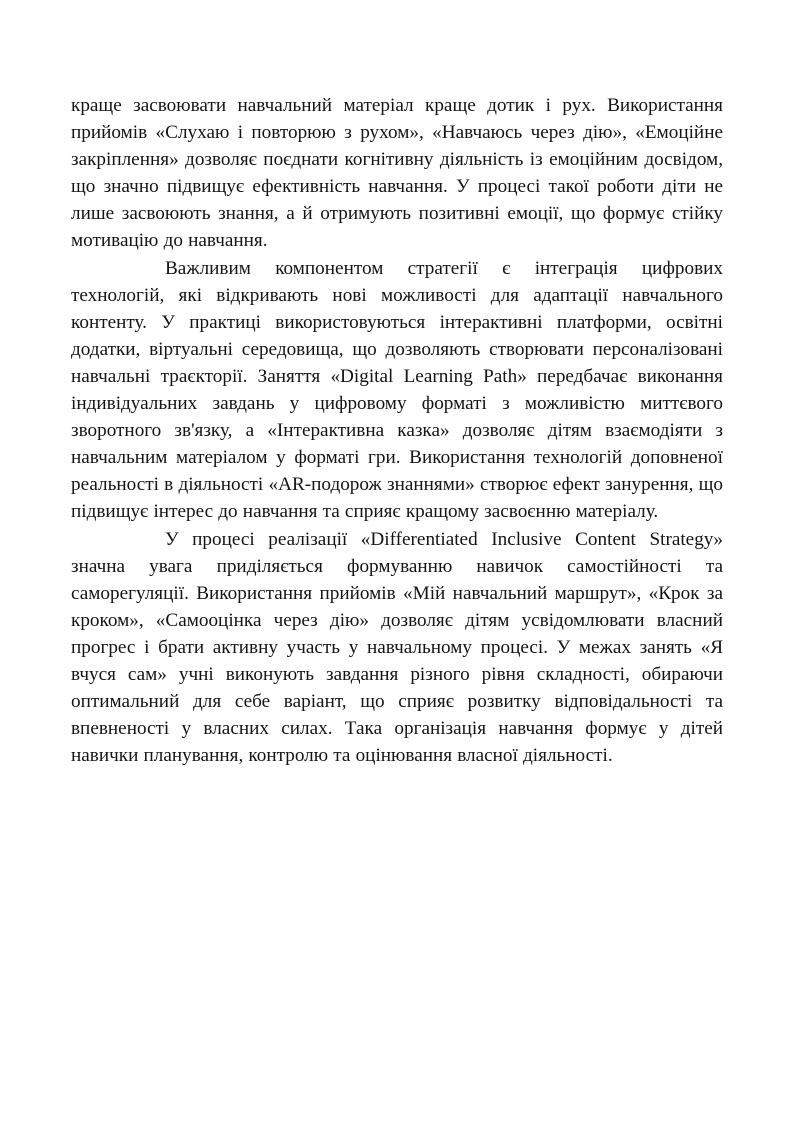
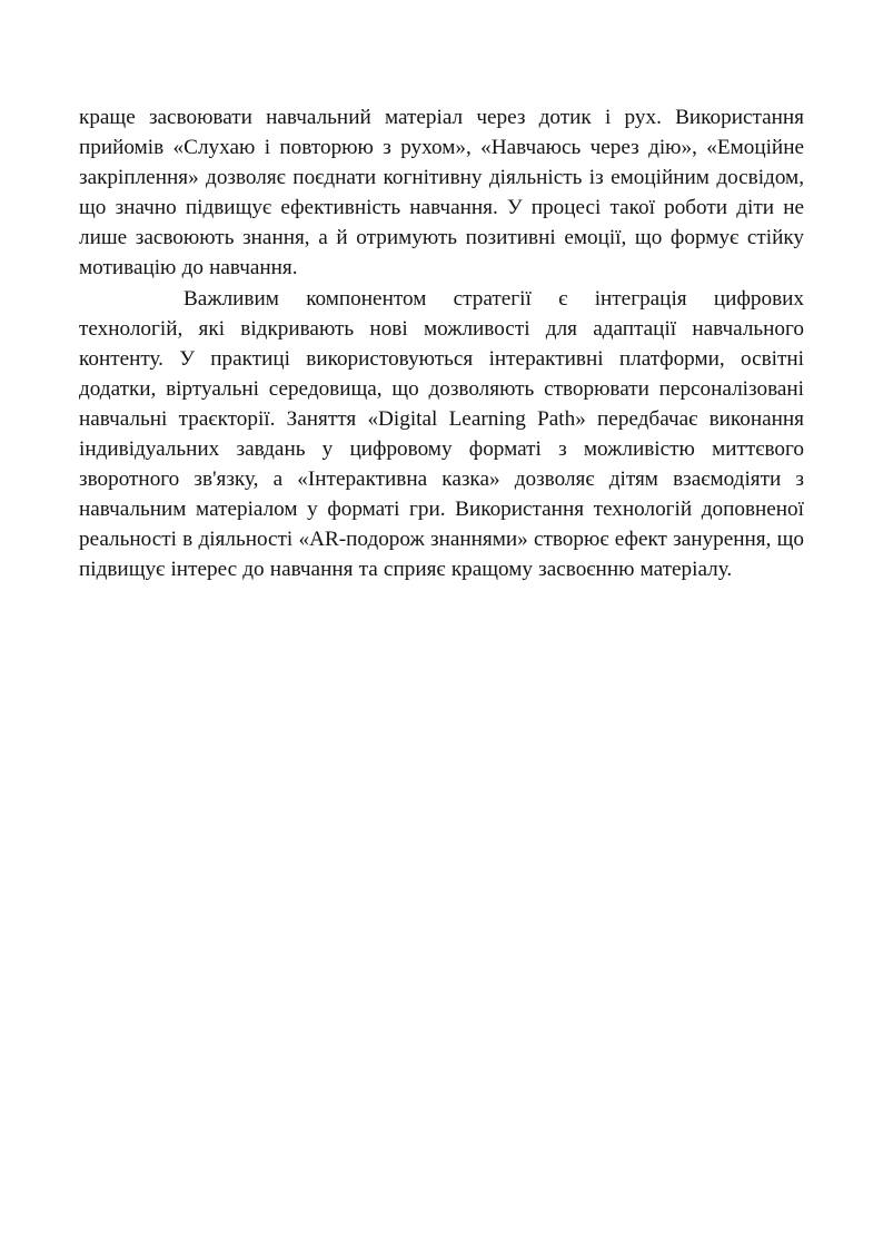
- краще засвоювати навчальний матеріал краще дотик і рух. Використання прийомів «Слухаю і повторюю з рухом», «Навчаюсь через дію», «Емоційне закріплення» дозволяє поєднати когнітивну діяльність із емоційним досвідом, що значно підвищує ефективність навчання. У процесі такої роботи діти не лише засвоюють знання, а й отримують позитивні емоції, що формує стійку мотивацію до навчання.
+ краще засвоювати навчальний матеріал через дотик і рух. Використання прийомів «Слухаю і повторюю з рухом», «Навчаюсь через дію», «Емоційне закріплення» дозволяє поєднати когнітивну діяльність із емоційним досвідом, що значно підвищує ефективність навчання. У процесі такої роботи діти не лише засвоюють знання, а й отримують позитивні емоції, що формує стійку мотивацію до навчання.
  Важливим компонентом стратегії є інтеграція цифрових технологій, які відкривають нові можливості для адаптації навчального контенту. У практиці використовуються інтерактивні платформи, освітні додатки, віртуальні середовища, що дозволяють створювати персоналізовані навчальні траєкторії. Заняття «Digital Learning Path» передбачає виконання індивідуальних завдань у цифровому форматі з можливістю миттєвого зворотного зв'язку, а «Інтерактивна казка» дозволяє дітям взаємодіяти з навчальним матеріалом у форматі гри. Використання технологій доповненої реальності в діяльності «AR-подорож знаннями» створює ефект занурення, що підвищує інтерес до навчання та сприяє кращому засвоєнню матеріалу.
- У процесі реалізації «Differentiated Inclusive Content Strategy» значна увага приділяється формуванню навичок самостійності та саморегуляції. Використання прийомів «Мій навчальний маршрут», «Крок за кроком», «Самооцінка через дію» дозволяє дітям усвідомлювати власний прогрес і брати активну участь у навчальному процесі. У межах занять «Я вчуся сам» учні виконують завдання різного рівня складності, обираючи оптимальний для себе варіант, що сприяє розвитку відповідальності та впевненості у власних силах. Така організація навчання формує у дітей навички планування, контролю та оцінювання власної діяльності.
